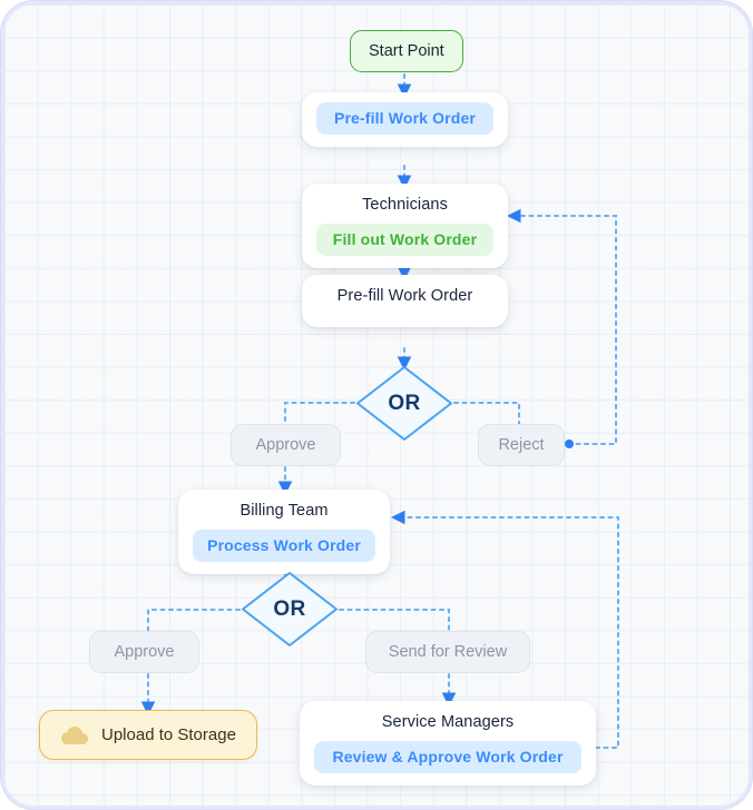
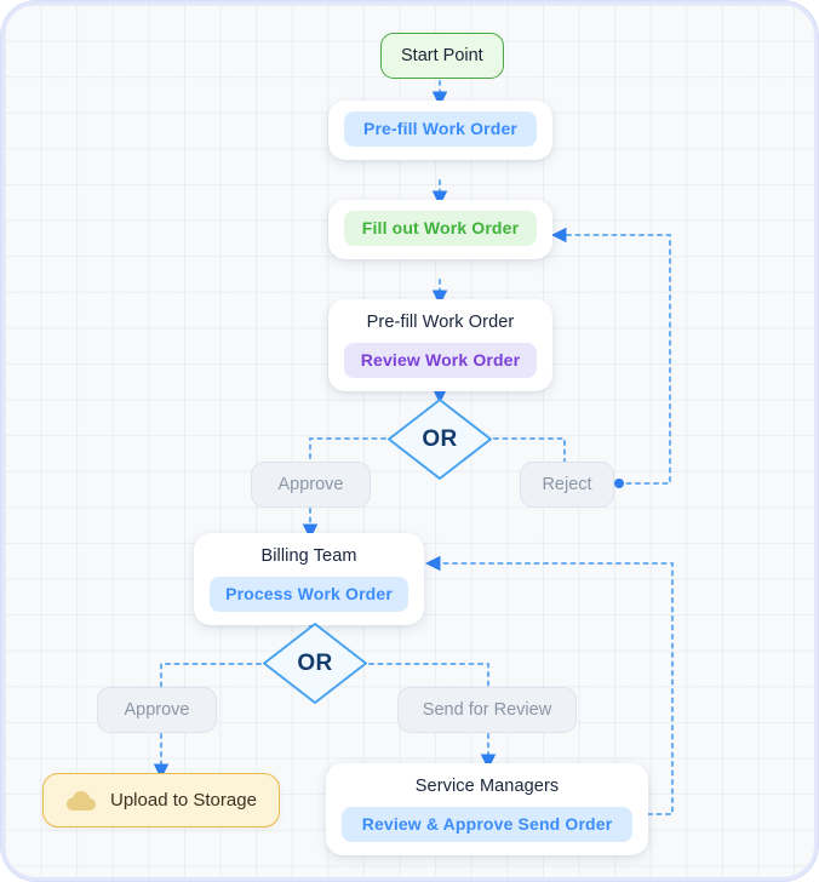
  Start Point
  Pre-fill Work Order
- Technicians
  Fill out Work Order
  Pre-fill Work Order
+ Review Work Order
  OR
  Approve
  Reject
  Billing Team
  Process Work Order
  OR
  Approve
  Send for Review
  Upload to Storage
  Service Managers
- Review & Approve Work Order
+ Review & Approve Send Order
